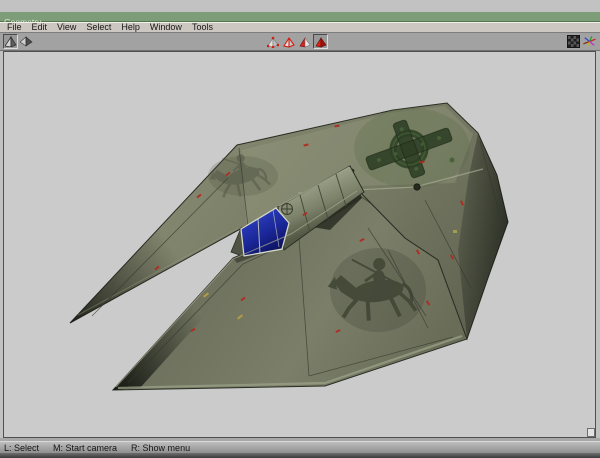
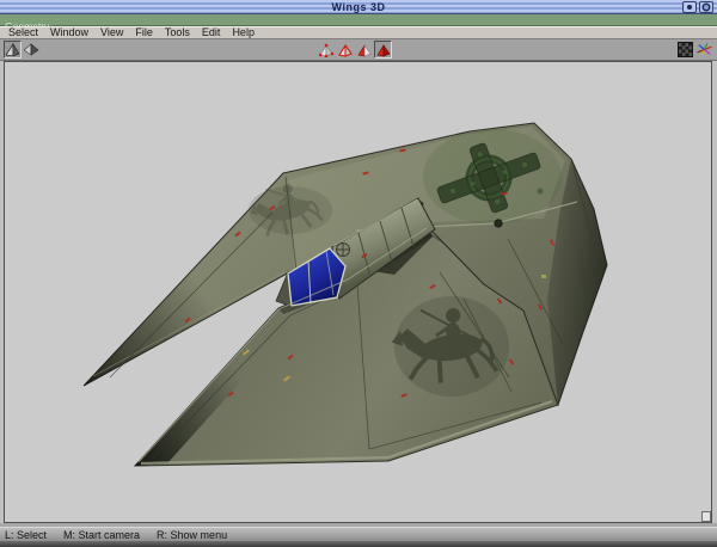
+ Wings 3D
- File
+ Select
- Edit
+ Window
  View
- Select
+ File
- Help
+ Tools
- Window
+ Edit
- Tools
+ Help
  L: Select
  M: Start camera
  R: Show menu
